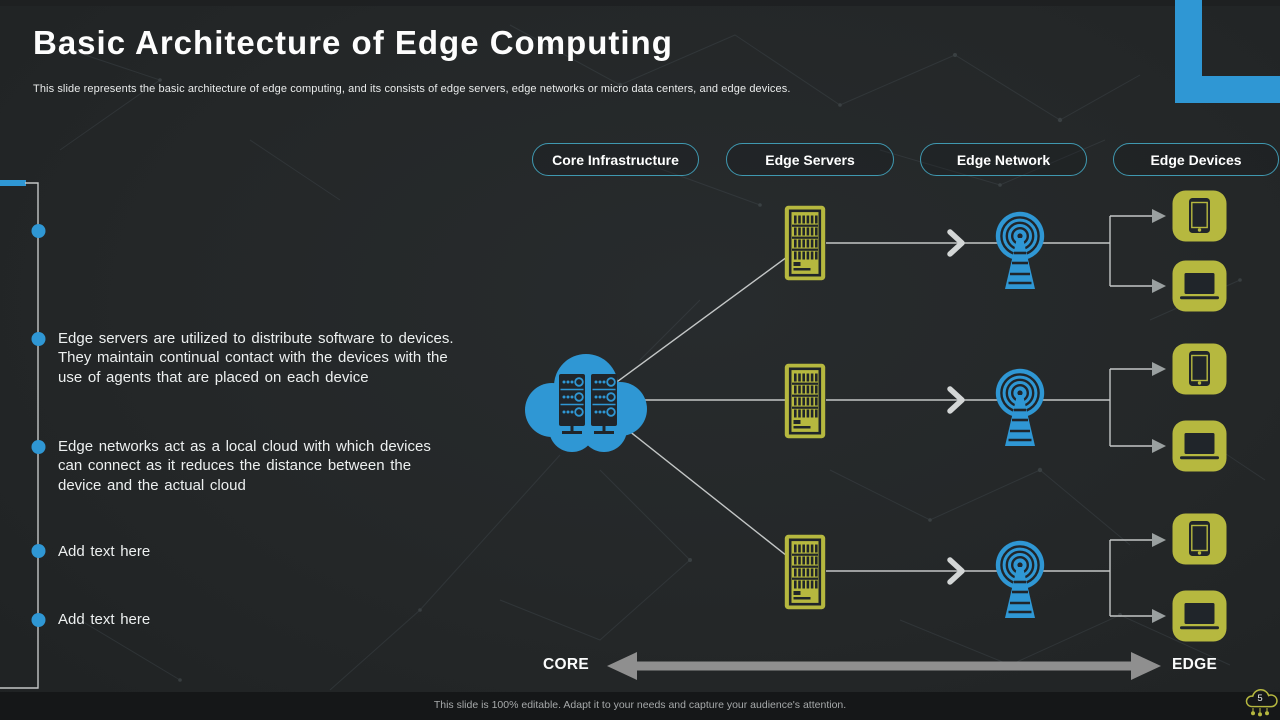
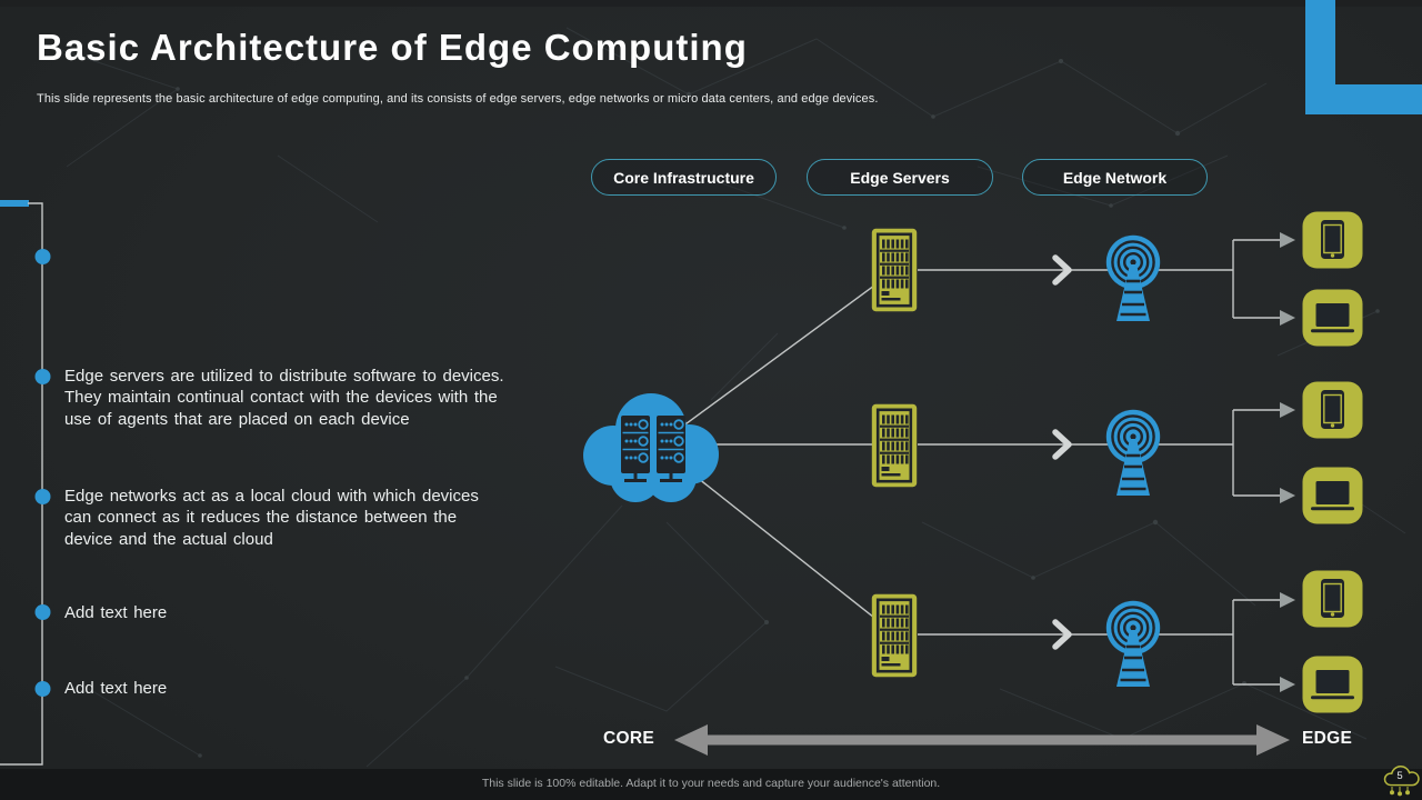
  Basic Architecture of Edge Computing
  This slide represents the basic architecture of edge computing, and its consists of edge servers, edge networks or micro data centers, and edge devices.
  Core Infrastructure
  Edge Servers
  Edge Network
- Edge Devices
  Edge servers are utilized to distribute software to devices.
  They maintain continual contact with the devices with the
  use of agents that are placed on each device
  Edge networks act as a local cloud with which devices
  can connect as it reduces the distance between the
  device and the actual cloud
  Add text here
  Add text here
  CORE
  EDGE
  This slide is 100% editable. Adapt it to your needs and capture your audience's attention.
  5
